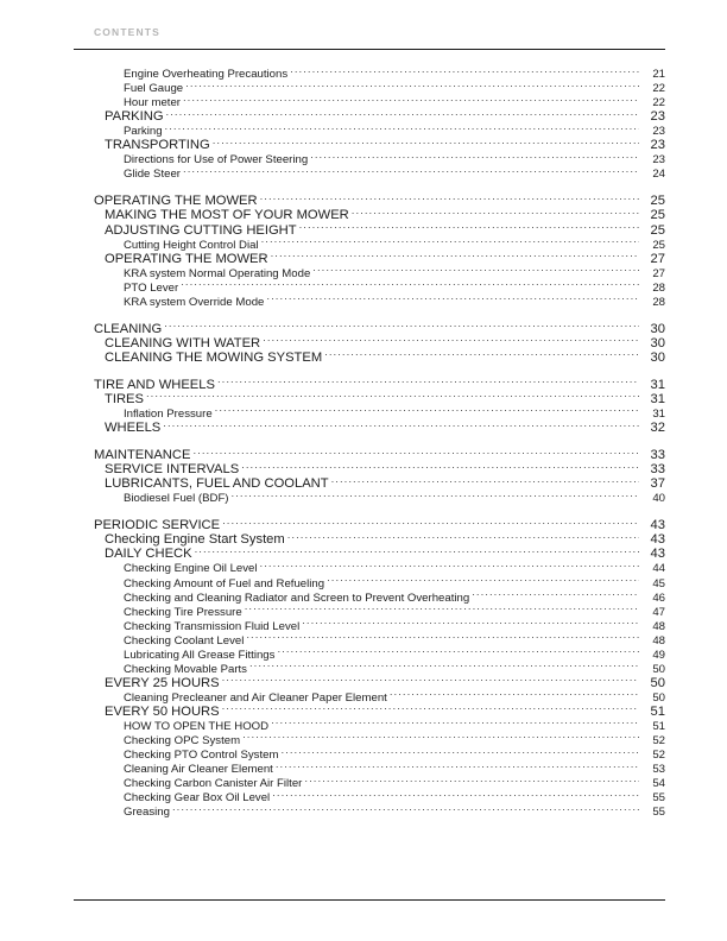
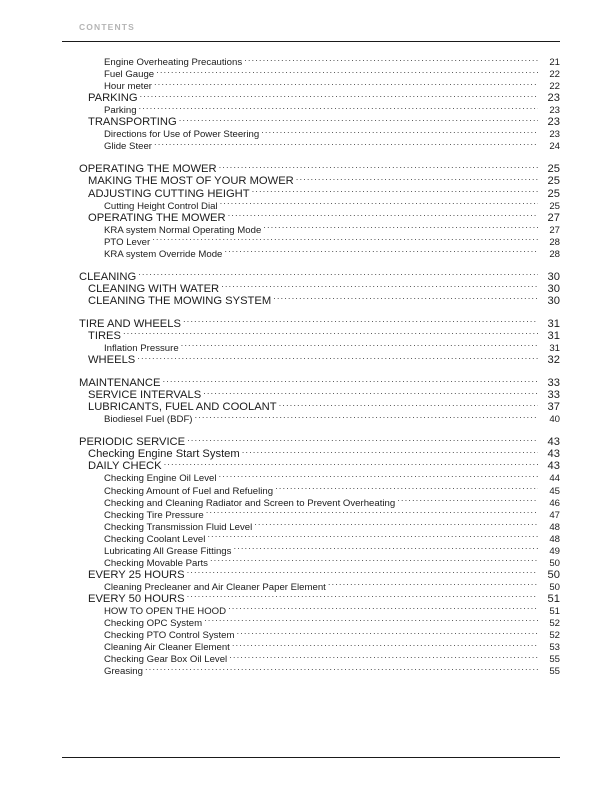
  CONTENTS
  Engine Overheating Precautions
  21
  Fuel Gauge
  22
  Hour meter
  22
  PARKING
  23
  Parking
  23
  TRANSPORTING
  23
  Directions for Use of Power Steering
  23
  Glide Steer
  24
  OPERATING THE MOWER
  25
  MAKING THE MOST OF YOUR MOWER
  25
  ADJUSTING CUTTING HEIGHT
  25
  Cutting Height Control Dial
  25
  OPERATING THE MOWER
  27
  KRA system Normal Operating Mode
  27
  PTO Lever
  28
  KRA system Override Mode
  28
  CLEANING
  30
  CLEANING WITH WATER
  30
  CLEANING THE MOWING SYSTEM
  30
  TIRE AND WHEELS
  31
  TIRES
  31
  Inflation Pressure
  31
  WHEELS
  32
  MAINTENANCE
  33
  SERVICE INTERVALS
  33
  LUBRICANTS, FUEL AND COOLANT
  37
  Biodiesel Fuel (BDF)
  40
  PERIODIC SERVICE
  43
  Checking Engine Start System
  43
  DAILY CHECK
  43
  Checking Engine Oil Level
  44
  Checking Amount of Fuel and Refueling
  45
  Checking and Cleaning Radiator and Screen to Prevent Overheating
  46
  Checking Tire Pressure
  47
  Checking Transmission Fluid Level
  48
  Checking Coolant Level
  48
  Lubricating All Grease Fittings
  49
  Checking Movable Parts
  50
  EVERY 25 HOURS
  50
  Cleaning Precleaner and Air Cleaner Paper Element
  50
  EVERY 50 HOURS
  51
  HOW TO OPEN THE HOOD
  51
  Checking OPC System
  52
  Checking PTO Control System
  52
  Cleaning Air Cleaner Element
  53
- Checking Carbon Canister Air Filter
- 54
  Checking Gear Box Oil Level
  55
  Greasing
  55
